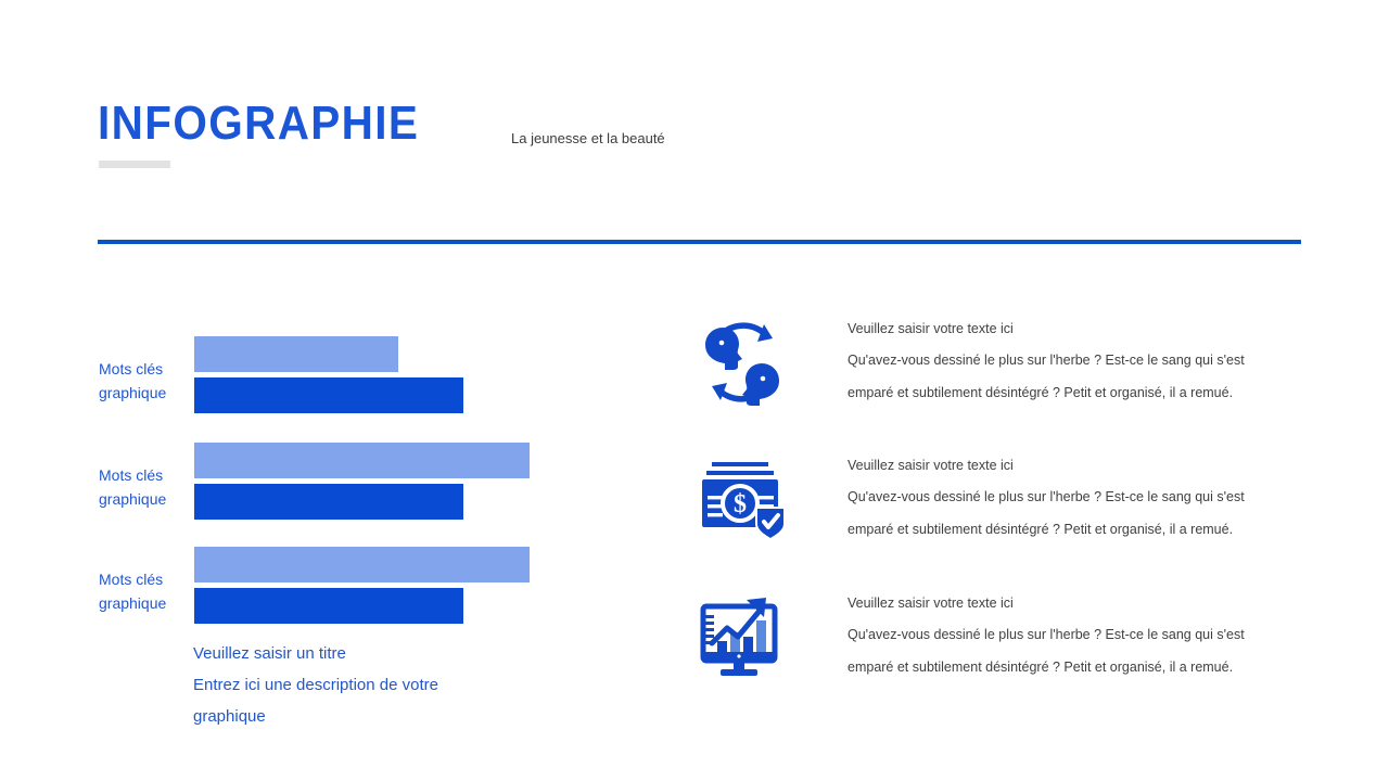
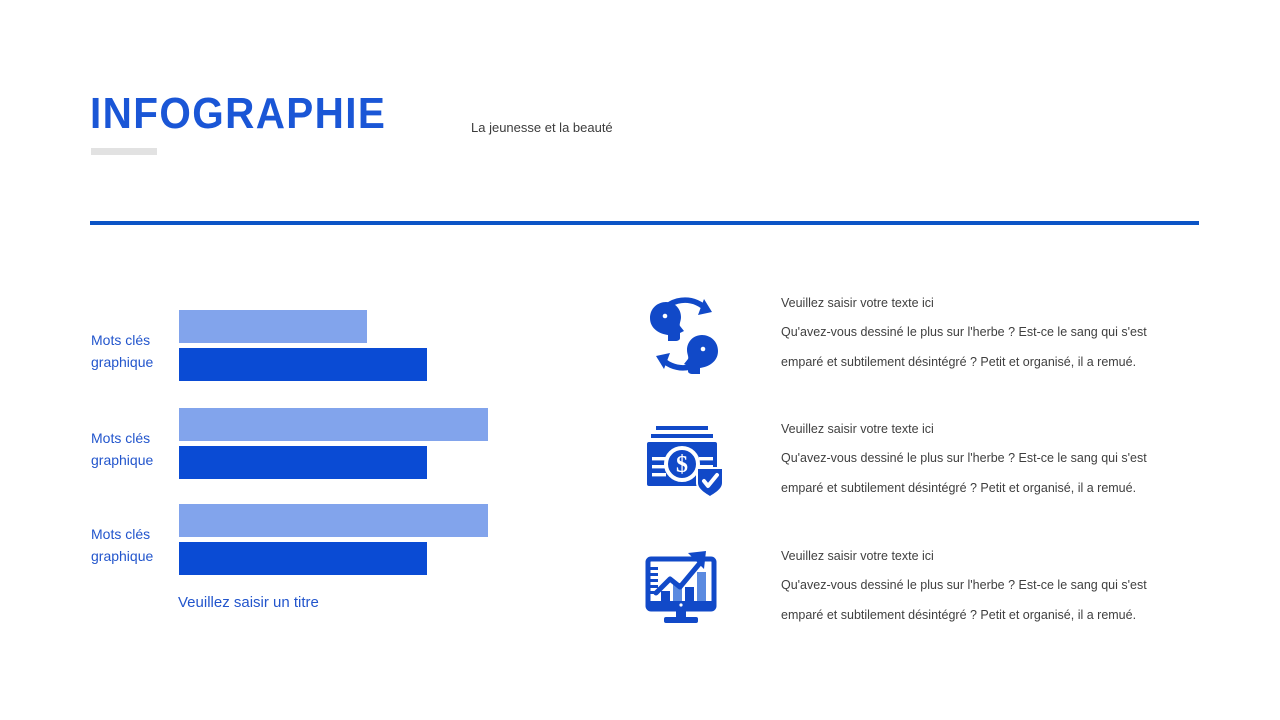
  INFOGRAPHIE
  La jeunesse et la beauté
  Mots clés
  graphique
  Mots clés
  graphique
  Mots clés
  graphique
  Veuillez saisir un titre
- Entrez ici une description de votre graphique
  Veuillez saisir votre texte ici
  Qu'avez-vous dessiné le plus sur l'herbe ? Est-ce le sang qui s'est emparé et subtilement désintégré ? Petit et organisé, il a remué.
  $
  Veuillez saisir votre texte ici
  Qu'avez-vous dessiné le plus sur l'herbe ? Est-ce le sang qui s'est emparé et subtilement désintégré ? Petit et organisé, il a remué.
  Veuillez saisir votre texte ici
  Qu'avez-vous dessiné le plus sur l'herbe ? Est-ce le sang qui s'est emparé et subtilement désintégré ? Petit et organisé, il a remué.
